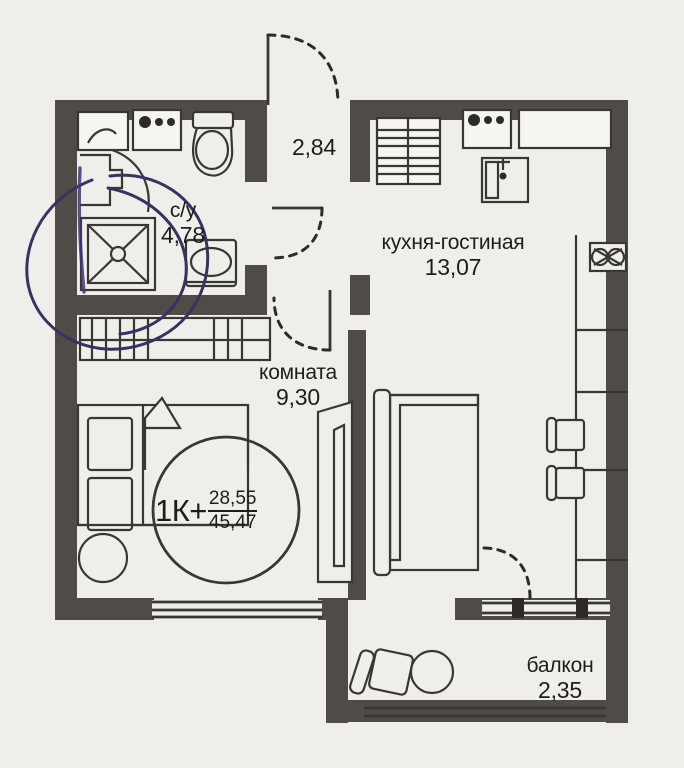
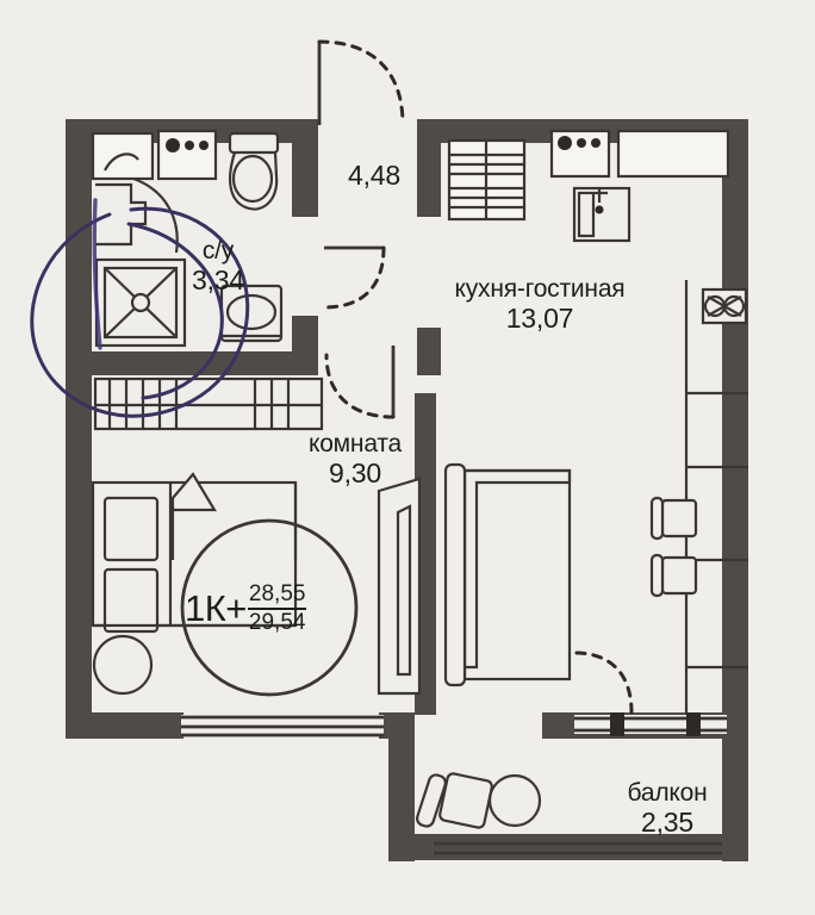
- 2,84
+ 4,48
  с/у
- 4,78
+ 3,34
  кухня-гостиная
  13,07
  комната
  9,30
  балкон
  2,35
  1К+
  28,55
- 45,47
+ 29,54
